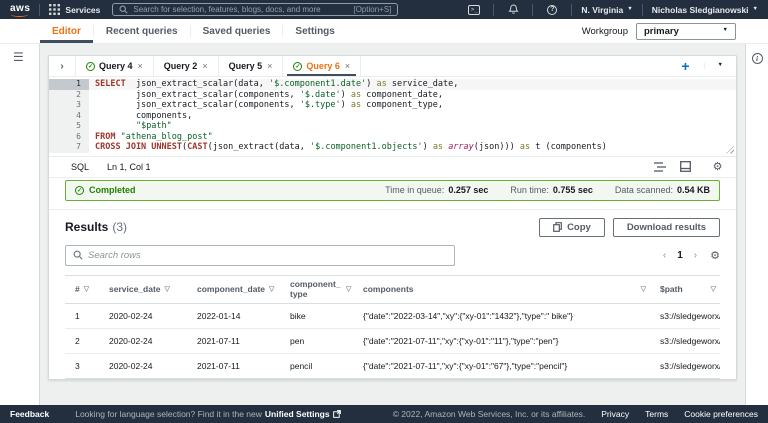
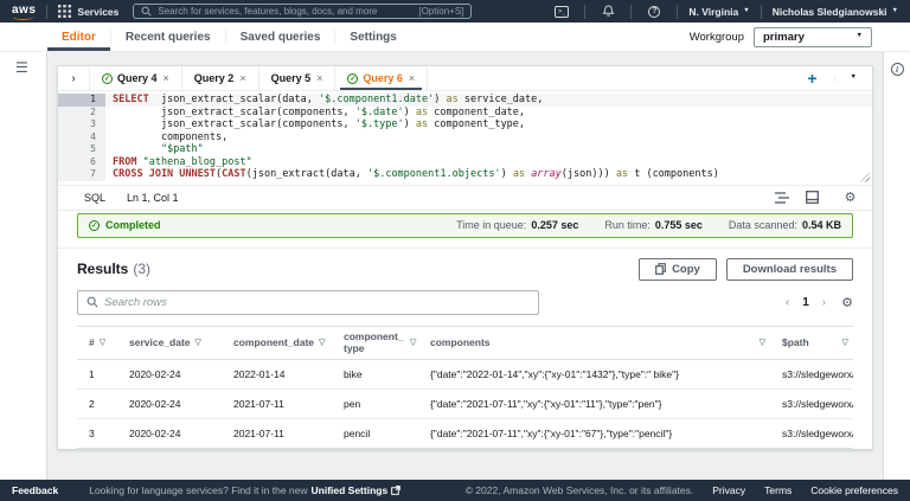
  aws
  Services
- Search for selection, features, blogs, docs, and more
+ Search for services, features, blogs, docs, and more
  [Option+S]
  N. Virginia
  Nicholas Sledgianowski
  Editor
  Recent queries
  Saved queries
  Settings
  Workgroup
  primary
  ☰
  i
  ›
  Query 4
  ×
  Query 2
  ×
  Query 5
  ×
  Query 6
  ×
  +
  1
  2
  3
  4
  5
  6
  7
  SELECT json_extract_scalar(data, '$.component1.date') as service_date,
  json_extract_scalar(components, '$.date') as component_date,
  json_extract_scalar(components, '$.type') as component_type,
  components,
  "$path"
  FROM "athena_blog_post"
  CROSS JOIN UNNEST(CAST(json_extract(data, '$.component1.objects') as array(json))) as t (components)
  SQL
  Ln 1, Col 1
  ⚙
  Completed
  Time in queue:
  0.257 sec
  Run time:
  0.755 sec
  Data scanned:
  0.54 KB
  Results
  (3)
  Copy
  Download results
  Search rows
  ‹
  1
  ›
  ⚙
  #
  service_date
  component_date
  component_type
  components
  $path
  1
  2020-02-24
  2022-01-14
  bike
- {"date":"2022-03-14","xy":{"xy-01":"1432"},"type":" bike"}
+ {"date":"2022-01-14","xy":{"xy-01":"1432"},"type":" bike"}
  2
  2020-02-24
  2021-07-11
  pen
  {"date":"2021-07-11","xy":{"xy-01":"11"},"type":"pen"}
  3
  2020-02-24
  2021-07-11
  pencil
  {"date":"2021-07-11","xy":{"xy-01":"67"},"type":"pencil"}
  Feedback
- Looking for language selection? Find it in the new
+ Looking for language services? Find it in the new
  Unified Settings
  © 2022, Amazon Web Services, Inc. or its affiliates.
  Privacy
  Terms
  Cookie preferences
